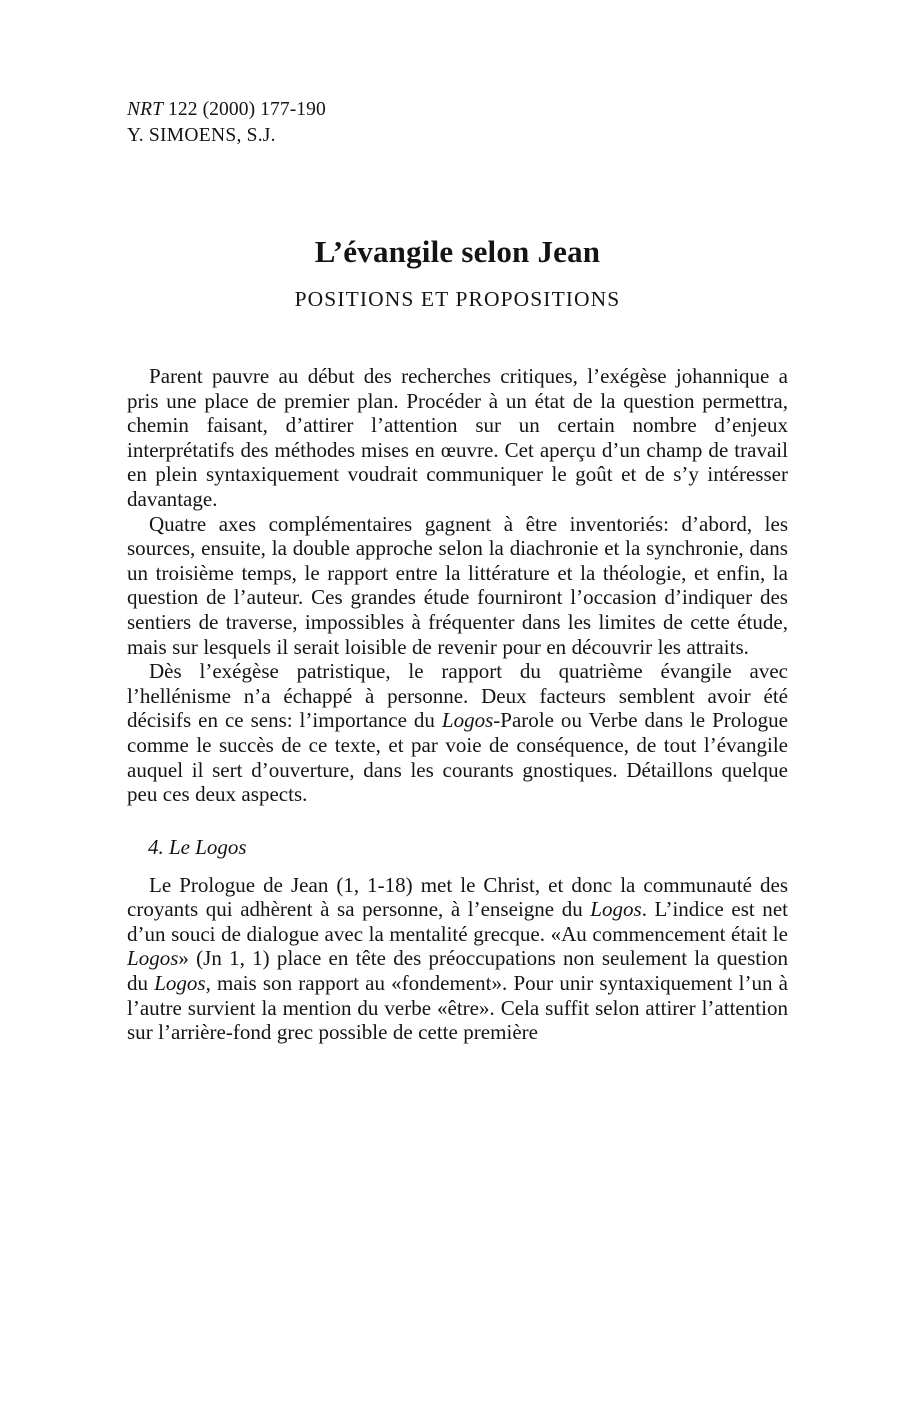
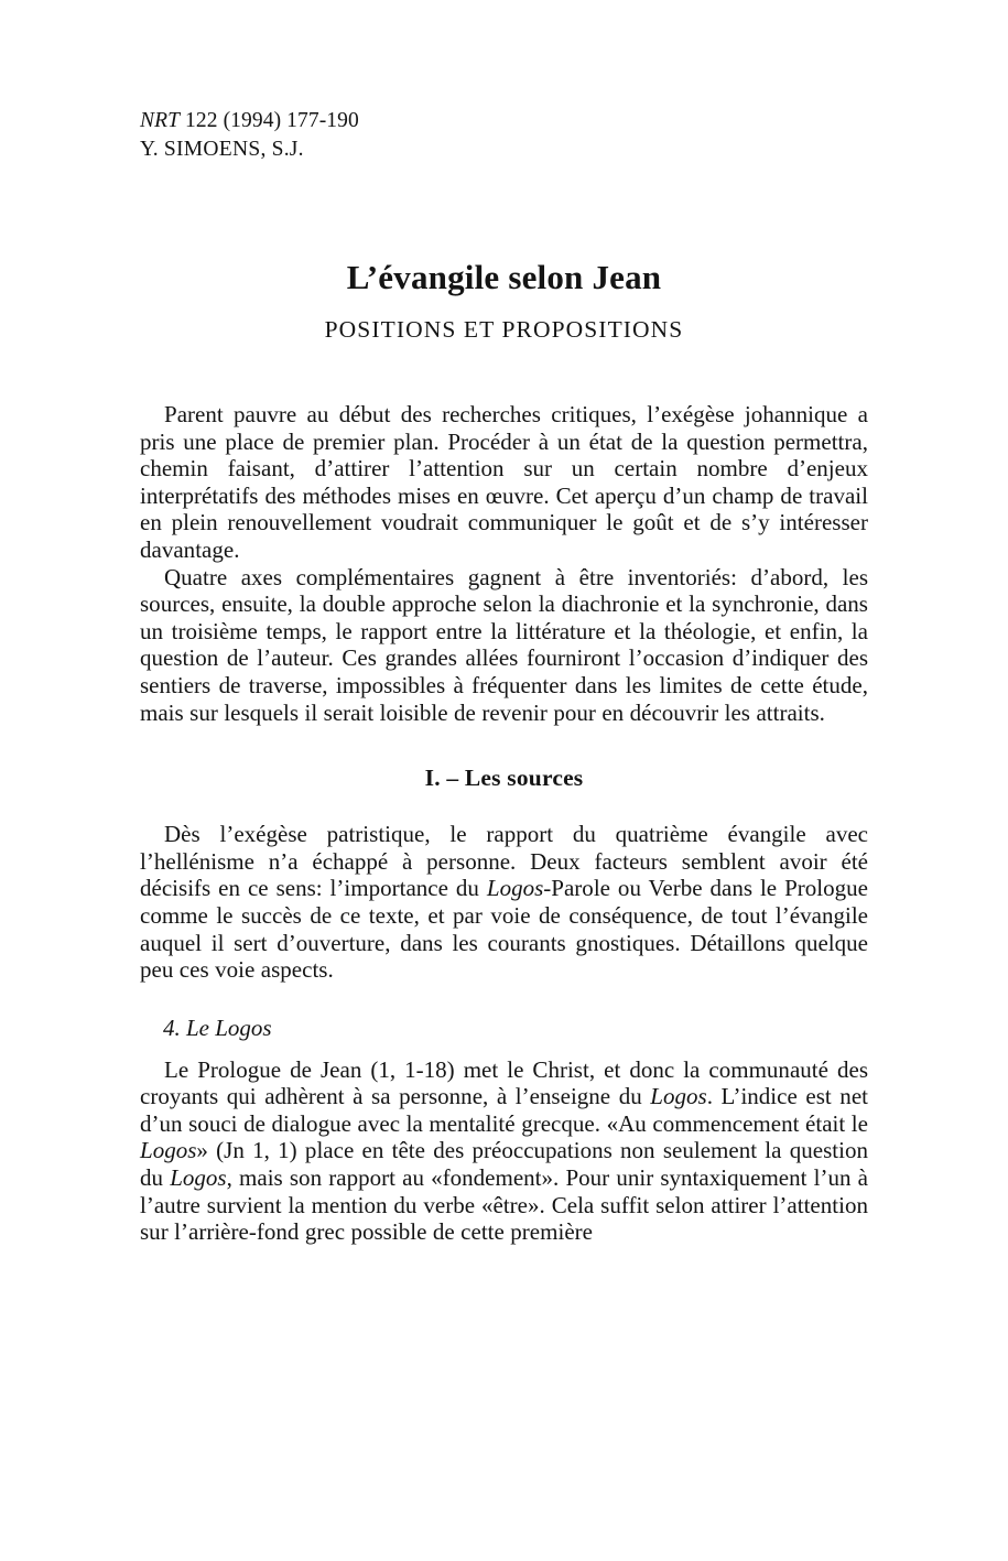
- NRT 122 (2000) 177-190
+ NRT 122 (1994) 177-190
  Y. SIMOENS, S.J.
  L’évangile selon Jean
  POSITIONS ET PROPOSITIONS
- Parent pauvre au début des recherches critiques, l’exégèse johannique a pris une place de premier plan. Procéder à un état de la question permettra, chemin faisant, d’attirer l’attention sur un certain nombre d’enjeux interprétatifs des méthodes mises en œuvre. Cet aperçu d’un champ de travail en plein syntaxiquement voudrait communiquer le goût et de s’y intéresser davantage.
+ Parent pauvre au début des recherches critiques, l’exégèse johannique a pris une place de premier plan. Procéder à un état de la question permettra, chemin faisant, d’attirer l’attention sur un certain nombre d’enjeux interprétatifs des méthodes mises en œuvre. Cet aperçu d’un champ de travail en plein renouvellement voudrait communiquer le goût et de s’y intéresser davantage.
- Quatre axes complémentaires gagnent à être inventoriés: d’abord, les sources, ensuite, la double approche selon la diachronie et la synchronie, dans un troisième temps, le rapport entre la littérature et la théologie, et enfin, la question de l’auteur. Ces grandes étude fourniront l’occasion d’indiquer des sentiers de traverse, impossibles à fréquenter dans les limites de cette étude, mais sur lesquels il serait loisible de revenir pour en découvrir les attraits.
+ Quatre axes complémentaires gagnent à être inventoriés: d’abord, les sources, ensuite, la double approche selon la diachronie et la synchronie, dans un troisième temps, le rapport entre la littérature et la théologie, et enfin, la question de l’auteur. Ces grandes allées fourniront l’occasion d’indiquer des sentiers de traverse, impossibles à fréquenter dans les limites de cette étude, mais sur lesquels il serait loisible de revenir pour en découvrir les attraits.
+ I. – Les sources
- Dès l’exégèse patristique, le rapport du quatrième évangile avec l’hellénisme n’a échappé à personne. Deux facteurs semblent avoir été décisifs en ce sens: l’importance du Logos-Parole ou Verbe dans le Prologue comme le succès de ce texte, et par voie de conséquence, de tout l’évangile auquel il sert d’ouverture, dans les courants gnostiques. Détaillons quelque peu ces deux aspects.
+ Dès l’exégèse patristique, le rapport du quatrième évangile avec l’hellénisme n’a échappé à personne. Deux facteurs semblent avoir été décisifs en ce sens: l’importance du Logos-Parole ou Verbe dans le Prologue comme le succès de ce texte, et par voie de conséquence, de tout l’évangile auquel il sert d’ouverture, dans les courants gnostiques. Détaillons quelque peu ces voie aspects.
  4. Le Logos
  Le Prologue de Jean (1, 1-18) met le Christ, et donc la communauté des croyants qui adhèrent à sa personne, à l’enseigne du Logos. L’indice est net d’un souci de dialogue avec la mentalité grecque. «Au commencement était le Logos» (Jn 1, 1) place en tête des préoccupations non seulement la question du Logos, mais son rapport au «fondement». Pour unir syntaxiquement l’un à l’autre survient la mention du verbe «être». Cela suffit selon attirer l’attention sur l’arrière-fond grec possible de cette première
